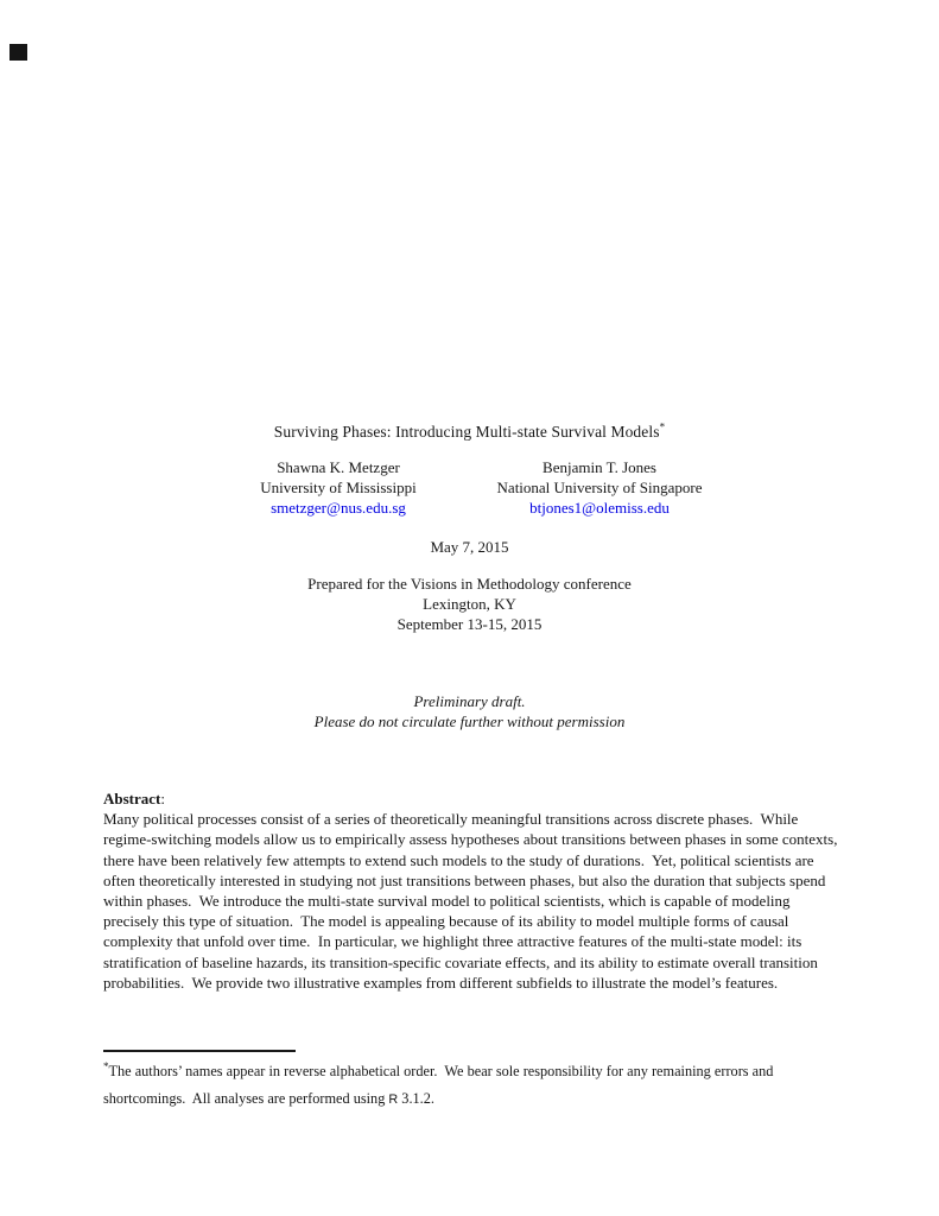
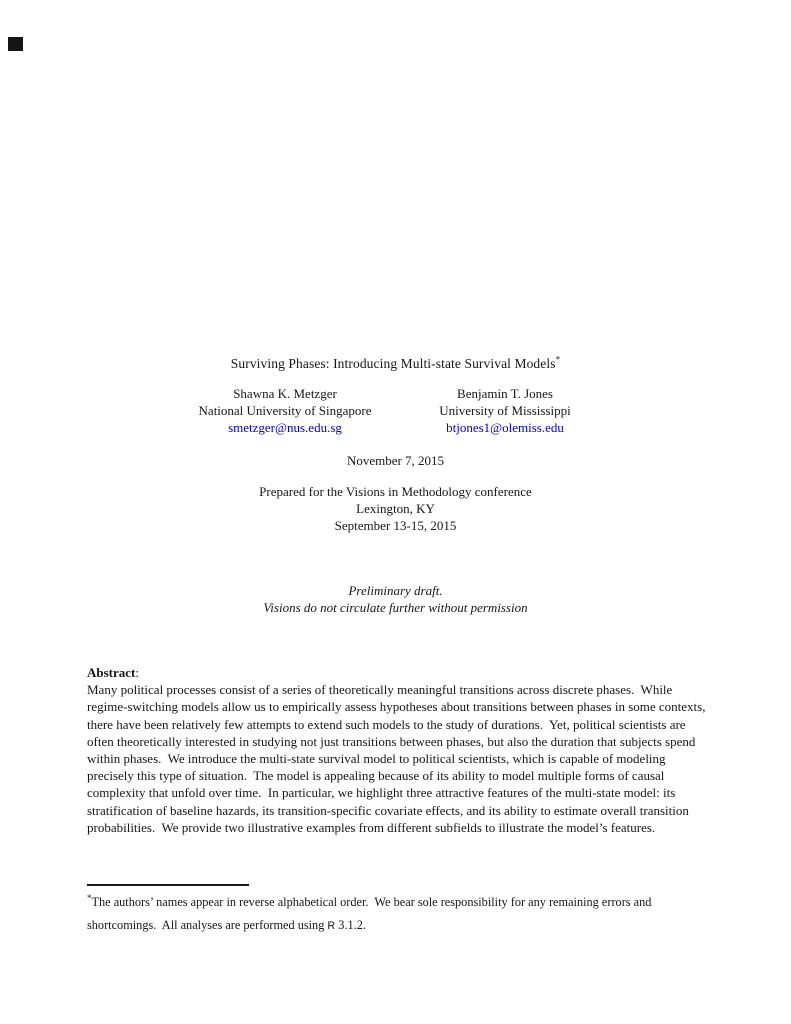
  Surviving Phases: Introducing Multi-state Survival Models*
  Shawna K. Metzger
- University of Mississippi
+ National University of Singapore
  smetzger@nus.edu.sg
  Benjamin T. Jones
- National University of Singapore
+ University of Mississippi
  btjones1@olemiss.edu
- May 7, 2015
+ November 7, 2015
  Prepared for the Visions in Methodology conference
  Lexington, KY
  September 13-15, 2015
  Preliminary draft.
- Please do not circulate further without permission
+ Visions do not circulate further without permission
  Abstract:
  Many political processes consist of a series of theoretically meaningful transitions across discrete phases. While regime-switching models allow us to empirically assess hypotheses about transitions between phases in some contexts, there have been relatively few attempts to extend such models to the study of durations. Yet, political scientists are often theoretically interested in studying not just transitions between phases, but also the duration that subjects spend within phases. We introduce the multi-state survival model to political scientists, which is capable of modeling precisely this type of situation. The model is appealing because of its ability to model multiple forms of causal complexity that unfold over time. In particular, we highlight three attractive features of the multi-state model: its stratification of baseline hazards, its transition-specific covariate effects, and its ability to estimate overall transition probabilities. We provide two illustrative examples from different subfields to illustrate the model’s features.
  *The authors’ names appear in reverse alphabetical order. We bear sole responsibility for any remaining errors and shortcomings. All analyses are performed using R 3.1.2.
